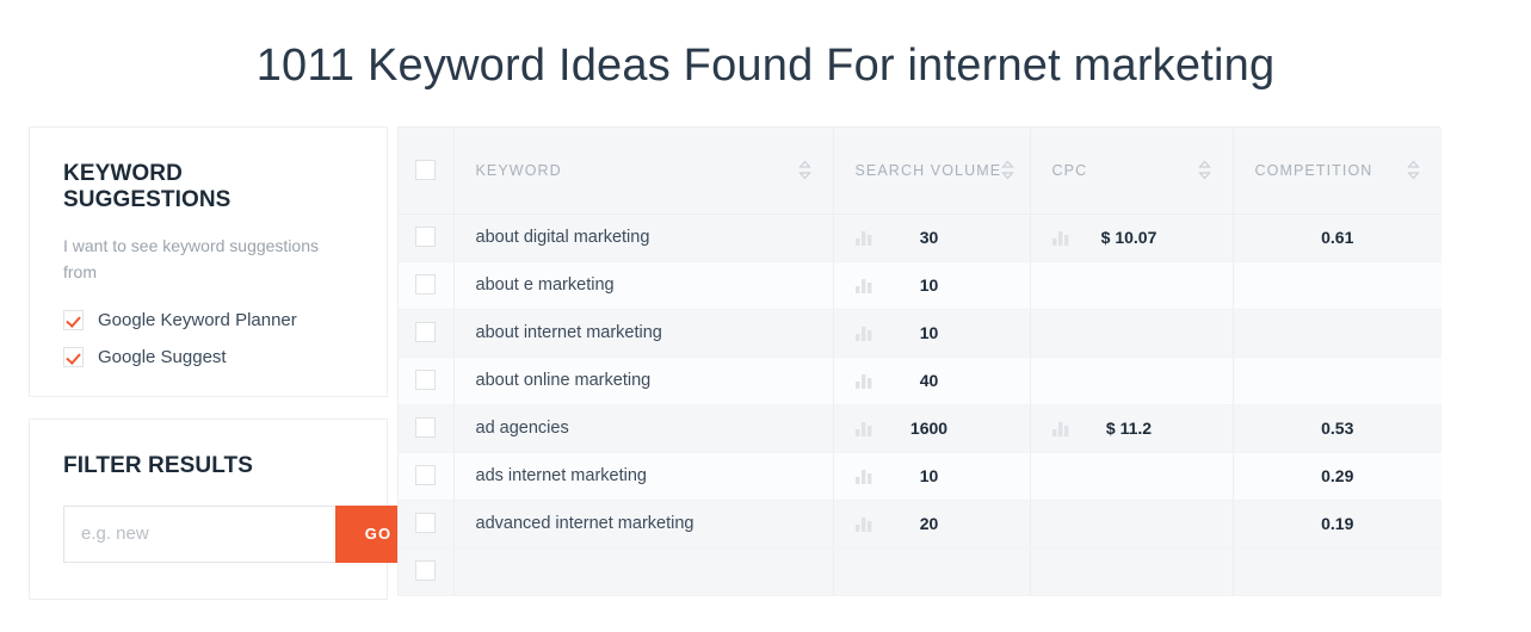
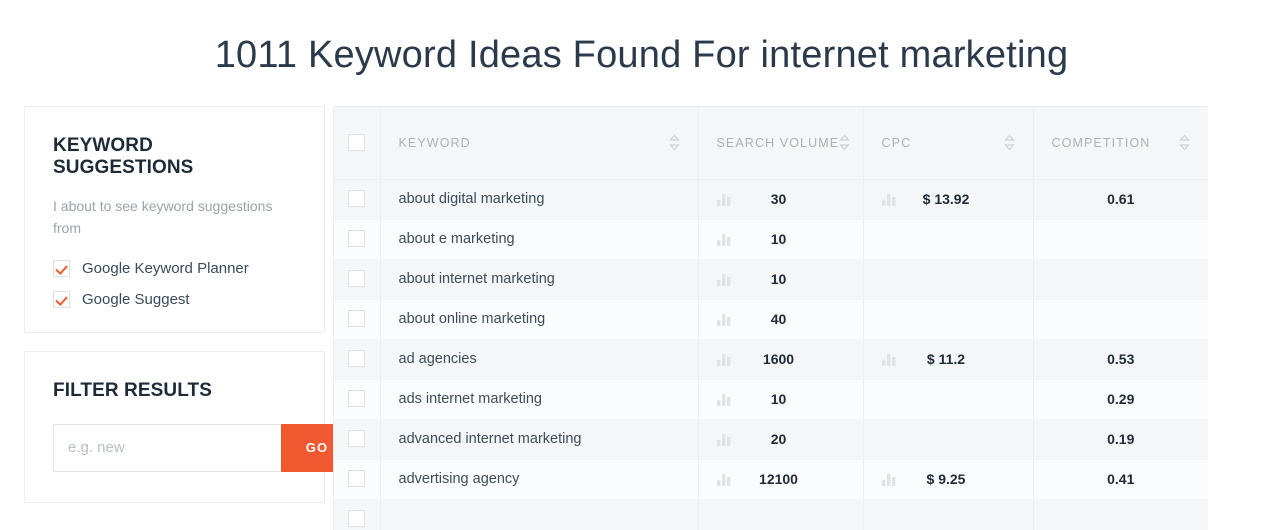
  1011 Keyword Ideas Found For internet marketing
  KEYWORD SUGGESTIONS
- I want to see keyword suggestions from
+ I about to see keyword suggestions from
  Google Keyword Planner
  Google Suggest
  FILTER RESULTS
  e.g. new
  GO
  	KEYWORD	SEARCH VOLUME	CPC	COMPETITION
- 	about digital marketing	30	$ 10.07	0.61
+ 	about digital marketing	30	$ 13.92	0.61
  	about e marketing	10
  	about internet marketing	10
  	about online marketing	40
  	ad agencies	1600	$ 11.2	0.53
  	ads internet marketing	10		0.29
  	advanced internet marketing	20		0.19
+ 	advertising agency	12100	$ 9.25	0.41
